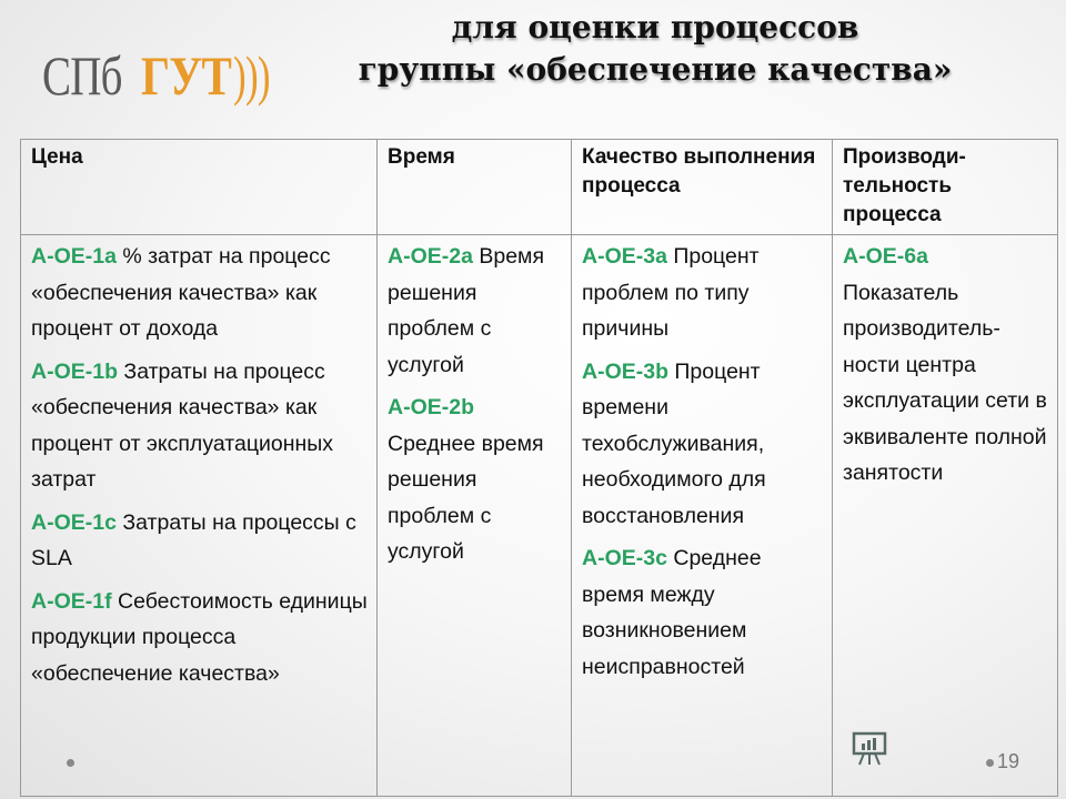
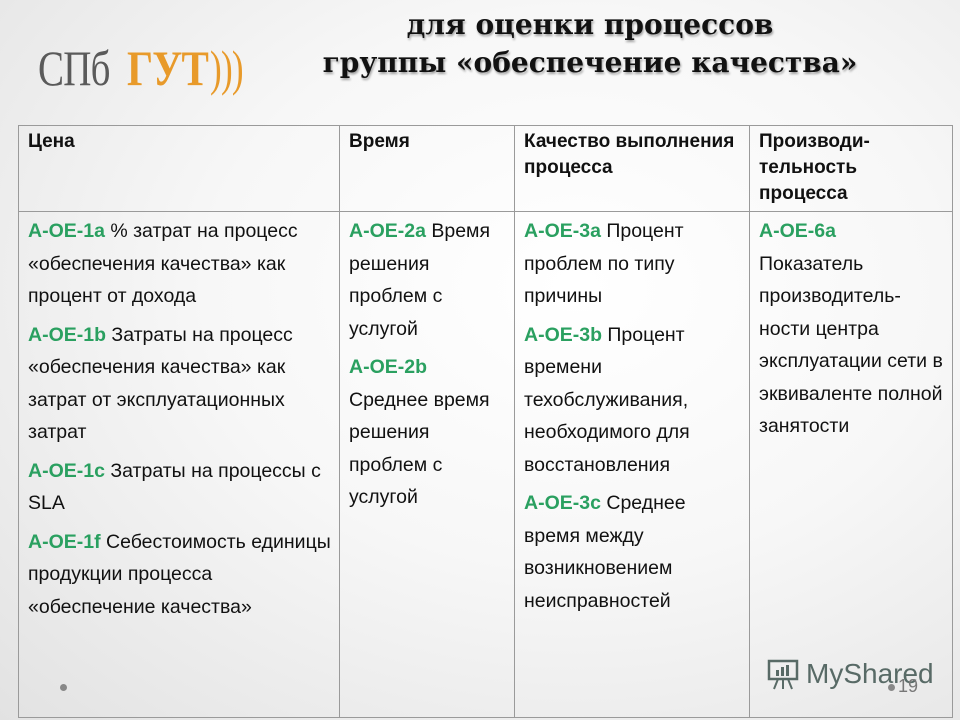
  СПб ГУТ)))
  для оценки процессов
  группы «обеспечение качества»
  Цена	Время	Качество выполнения процесса	Производи-тельность процесса
- A-OE-1a % затрат на процесс «обеспечения качества» как процент от дохода A-OE-1b Затраты на процесс «обеспечения качества» как процент от эксплуатационных затрат A-OE-1c Затраты на процессы с SLA A-OE-1f Себестоимость единицы продукции процесса «обеспечение качества»	A-OE-2a Время решения проблем с услугой A-OE-2b Среднее время решения проблем с услугой	A-OE-3a Процент проблем по типу причины A-OE-3b Процент времени техобслуживания, необходимого для восстановления A-OE-3c Среднее время между возникновением неисправностей	A-OE-6a Показатель производитель-ности центра эксплуатации сети в эквиваленте полной занятости
+ A-OE-1a % затрат на процесс «обеспечения качества» как процент от дохода A-OE-1b Затраты на процесс «обеспечения качества» как затрат от эксплуатационных затрат A-OE-1c Затраты на процессы с SLA A-OE-1f Себестоимость единицы продукции процесса «обеспечение качества»	A-OE-2a Время решения проблем с услугой A-OE-2b Среднее время решения проблем с услугой	A-OE-3a Процент проблем по типу причины A-OE-3b Процент времени техобслуживания, необходимого для восстановления A-OE-3c Среднее время между возникновением неисправностей	A-OE-6a Показатель производитель-ности центра эксплуатации сети в эквиваленте полной занятости
+ MyShared
  19
